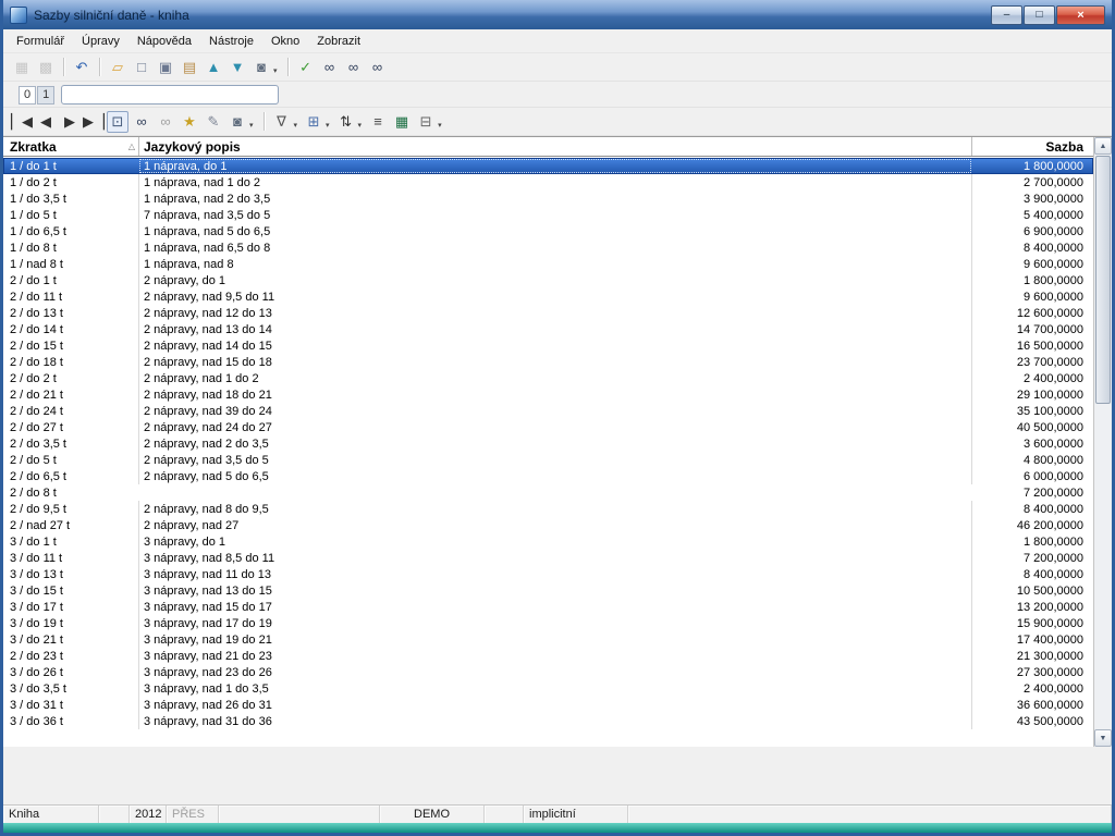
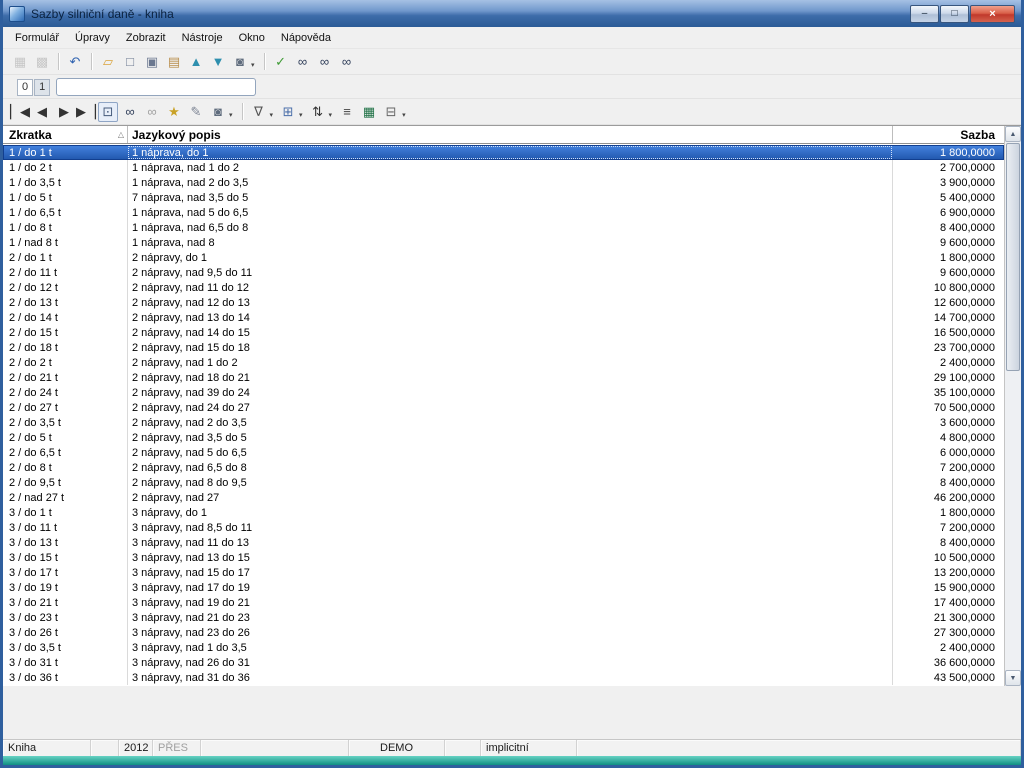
  Sazby silniční daně - kniha
  –
  □
  ×
  Formulář
  Úpravy
- Nápověda
+ Zobrazit
  Nástroje
  Okno
- Zobrazit
+ Nápověda
  ▦
  ▩
  ↶
  ▱
  □
  ▣
  ▤
  ▲
  ▼
  ◙
  ✓
  ∞
  ∞
  ∞
  0 1
  ▏◀
  ◀
  ▶
  ▶▕
  ⊡
  ∞
  ∞
  ★
  ✎
  ◙
  ∇
  ⊞
  ⇅
  ≡
  ▦
  ⊟
  Zkratka
  △
  Jazykový popis
  Sazba
  1 / do 1 t
  1 náprava, do 1
  1 800,0000
  1 / do 2 t
  1 náprava, nad 1 do 2
  2 700,0000
  1 / do 3,5 t
  1 náprava, nad 2 do 3,5
  3 900,0000
  1 / do 5 t
  7 náprava, nad 3,5 do 5
  5 400,0000
  1 / do 6,5 t
  1 náprava, nad 5 do 6,5
  6 900,0000
  1 / do 8 t
  1 náprava, nad 6,5 do 8
  8 400,0000
  1 / nad 8 t
  1 náprava, nad 8
  9 600,0000
  2 / do 1 t
  2 nápravy, do 1
  1 800,0000
  2 / do 11 t
  2 nápravy, nad 9,5 do 11
  9 600,0000
+ 2 / do 12 t
+ 2 nápravy, nad 11 do 12
+ 10 800,0000
  2 / do 13 t
  2 nápravy, nad 12 do 13
  12 600,0000
  2 / do 14 t
  2 nápravy, nad 13 do 14
  14 700,0000
  2 / do 15 t
  2 nápravy, nad 14 do 15
  16 500,0000
  2 / do 18 t
  2 nápravy, nad 15 do 18
  23 700,0000
  2 / do 2 t
  2 nápravy, nad 1 do 2
  2 400,0000
  2 / do 21 t
  2 nápravy, nad 18 do 21
  29 100,0000
  2 / do 24 t
  2 nápravy, nad 39 do 24
  35 100,0000
  2 / do 27 t
  2 nápravy, nad 24 do 27
- 40 500,0000
+ 70 500,0000
  2 / do 3,5 t
  2 nápravy, nad 2 do 3,5
  3 600,0000
  2 / do 5 t
  2 nápravy, nad 3,5 do 5
  4 800,0000
  2 / do 6,5 t
  2 nápravy, nad 5 do 6,5
  6 000,0000
  2 / do 8 t
+ 2 nápravy, nad 6,5 do 8
  7 200,0000
  2 / do 9,5 t
  2 nápravy, nad 8 do 9,5
  8 400,0000
  2 / nad 27 t
  2 nápravy, nad 27
  46 200,0000
  3 / do 1 t
  3 nápravy, do 1
  1 800,0000
  3 / do 11 t
  3 nápravy, nad 8,5 do 11
  7 200,0000
  3 / do 13 t
  3 nápravy, nad 11 do 13
  8 400,0000
  3 / do 15 t
  3 nápravy, nad 13 do 15
  10 500,0000
  3 / do 17 t
  3 nápravy, nad 15 do 17
  13 200,0000
  3 / do 19 t
  3 nápravy, nad 17 do 19
  15 900,0000
  3 / do 21 t
  3 nápravy, nad 19 do 21
  17 400,0000
- 2 / do 23 t
+ 3 / do 23 t
  3 nápravy, nad 21 do 23
  21 300,0000
  3 / do 26 t
  3 nápravy, nad 23 do 26
  27 300,0000
  3 / do 3,5 t
  3 nápravy, nad 1 do 3,5
  2 400,0000
  3 / do 31 t
  3 nápravy, nad 26 do 31
  36 600,0000
  3 / do 36 t
  3 nápravy, nad 31 do 36
  43 500,0000
  Kniha
  2012
  PŘES
  DEMO
  implicitní
